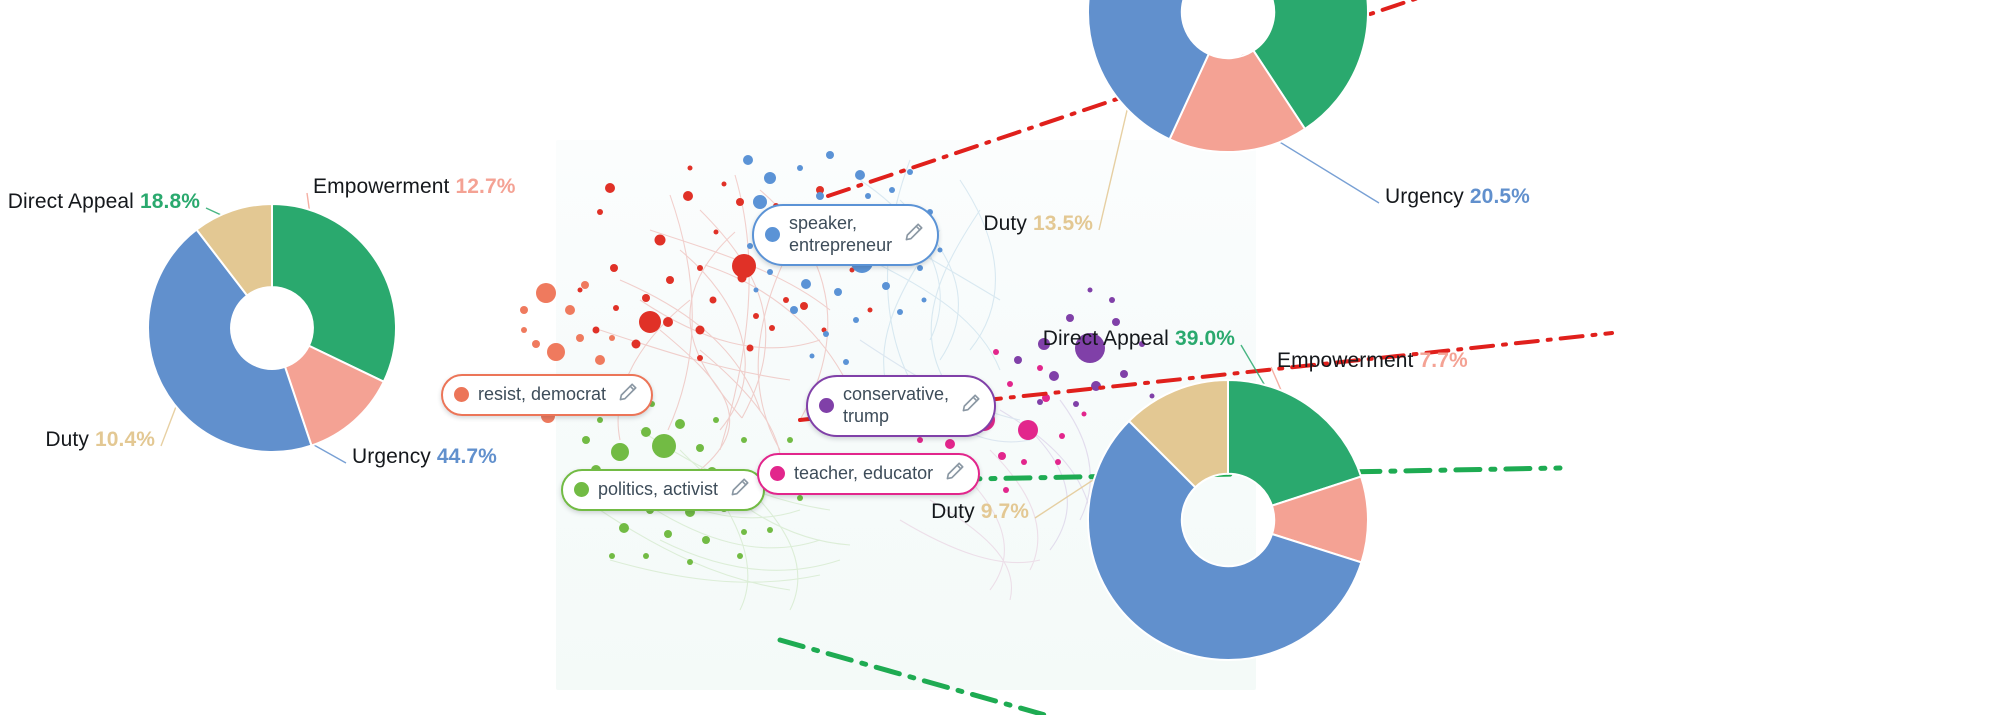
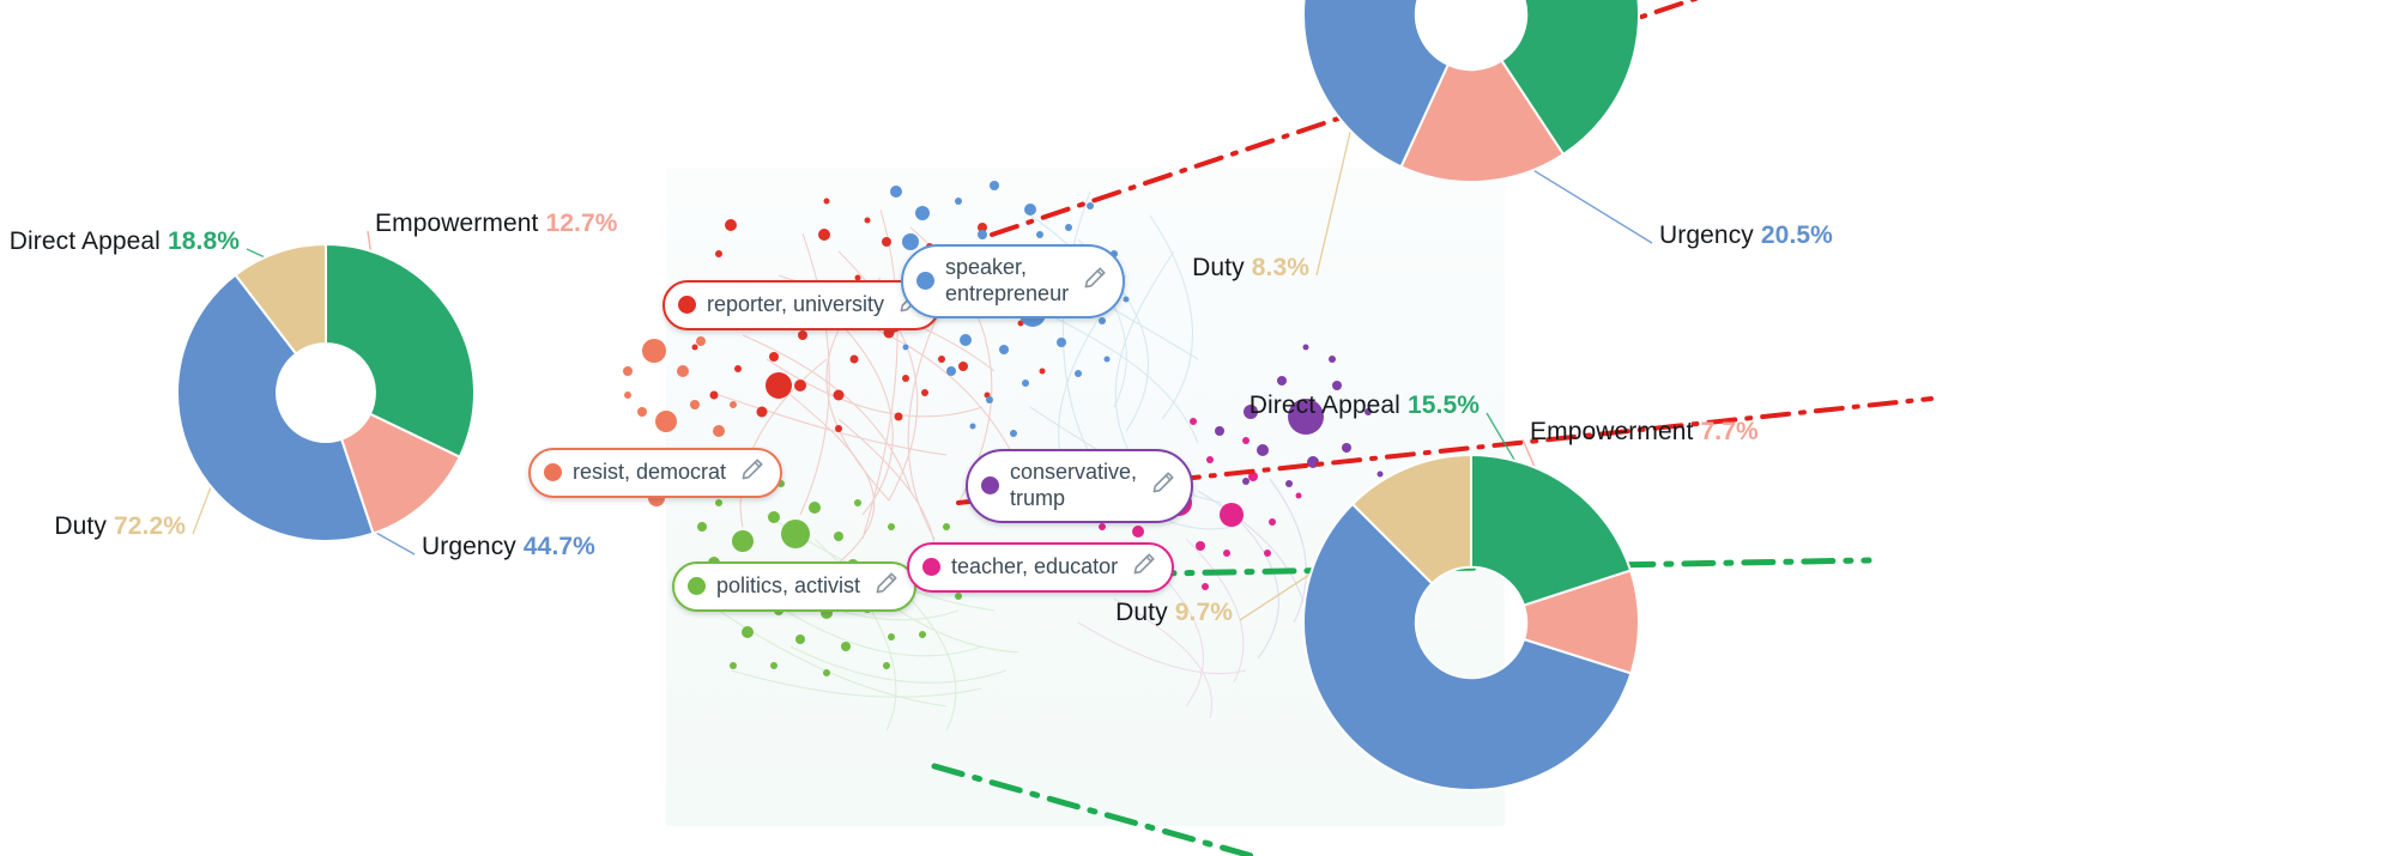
  Direct Appeal 18.8%
  Empowerment 12.7%
  Urgency 44.7%
- Duty 10.4%
+ Duty 72.2%
  Urgency 20.5%
- Duty 13.5%
+ Duty 8.3%
- Direct Appeal 39.0%
+ Direct Appeal 15.5%
  Empowerment 7.7%
  Duty 9.7%
+ reporter, university
  speaker,
  entrepreneur
  resist, democrat
  conservative,
  trump
  politics, activist
  teacher, educator
